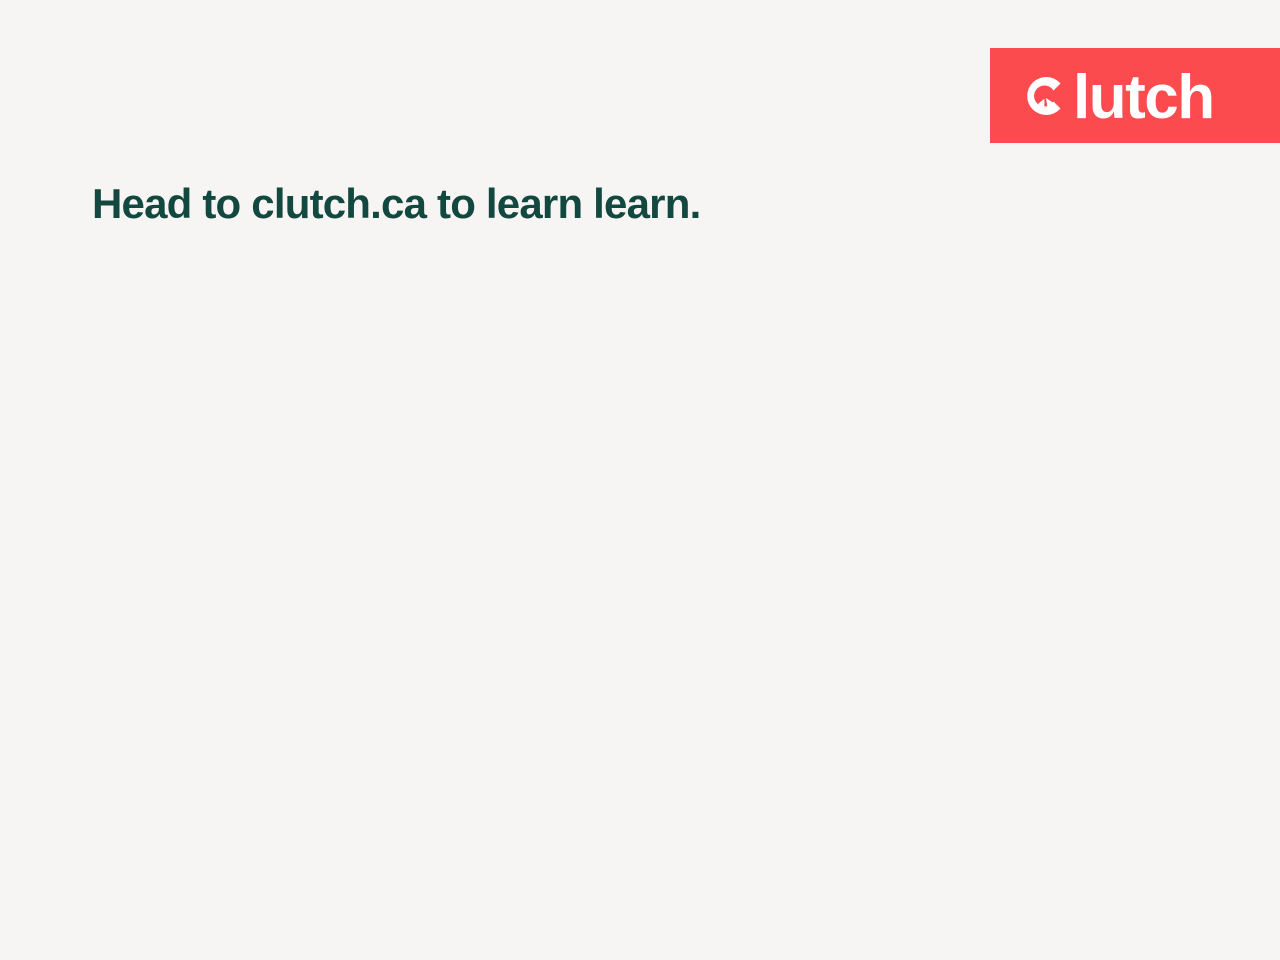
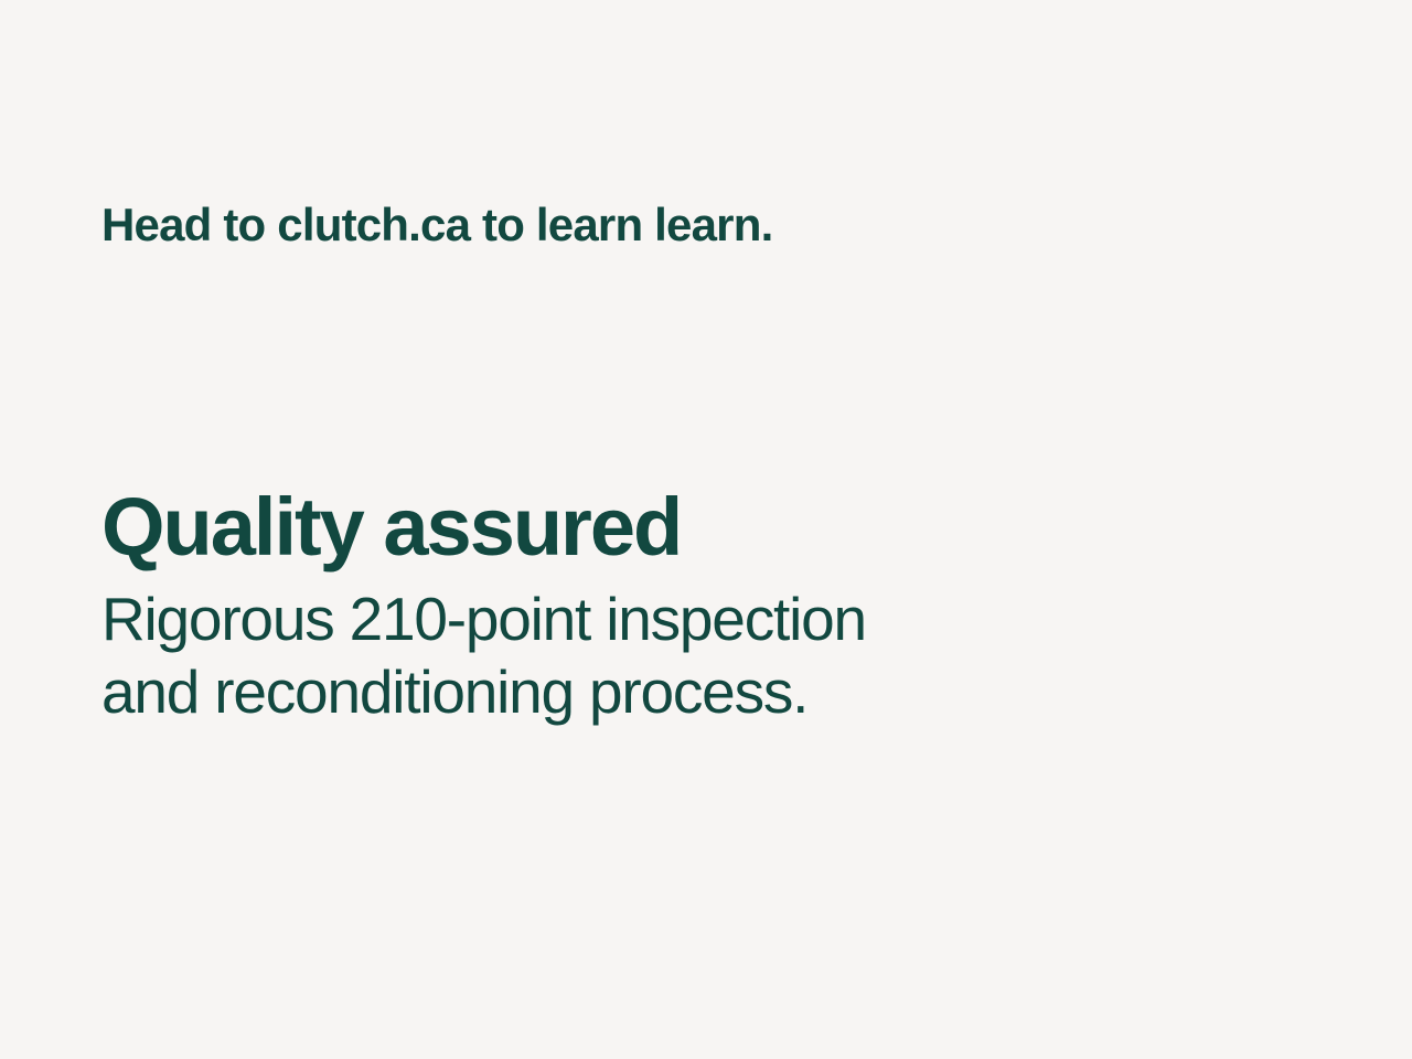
- lutch
  Head to clutch.ca to learn learn.
+ Quality assured
+ Rigorous 210-point inspection
+ and reconditioning process.
